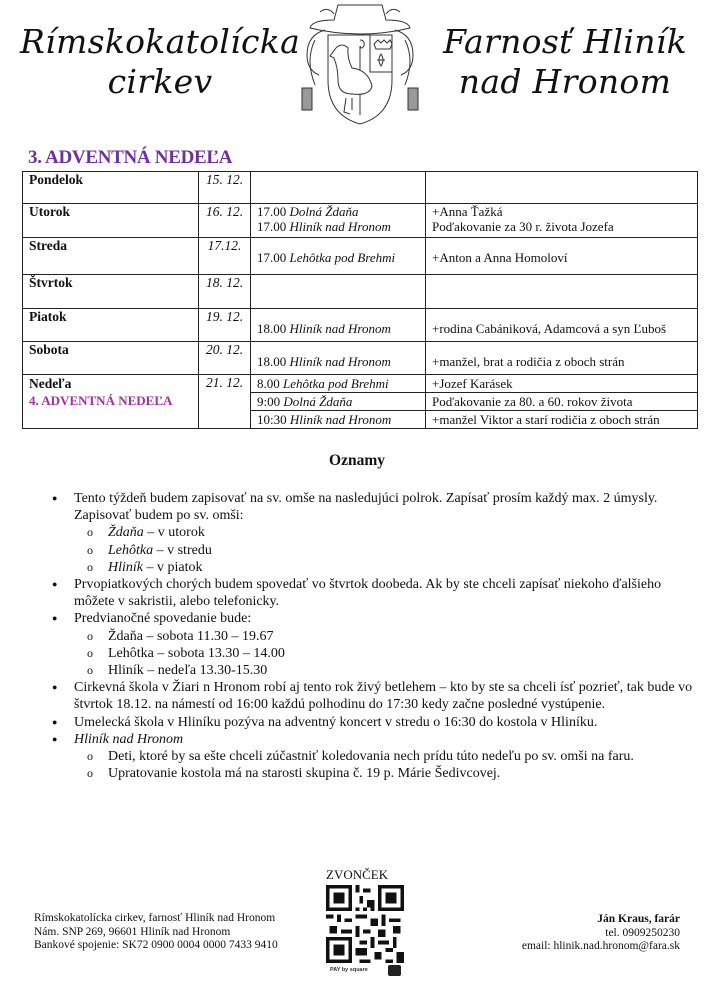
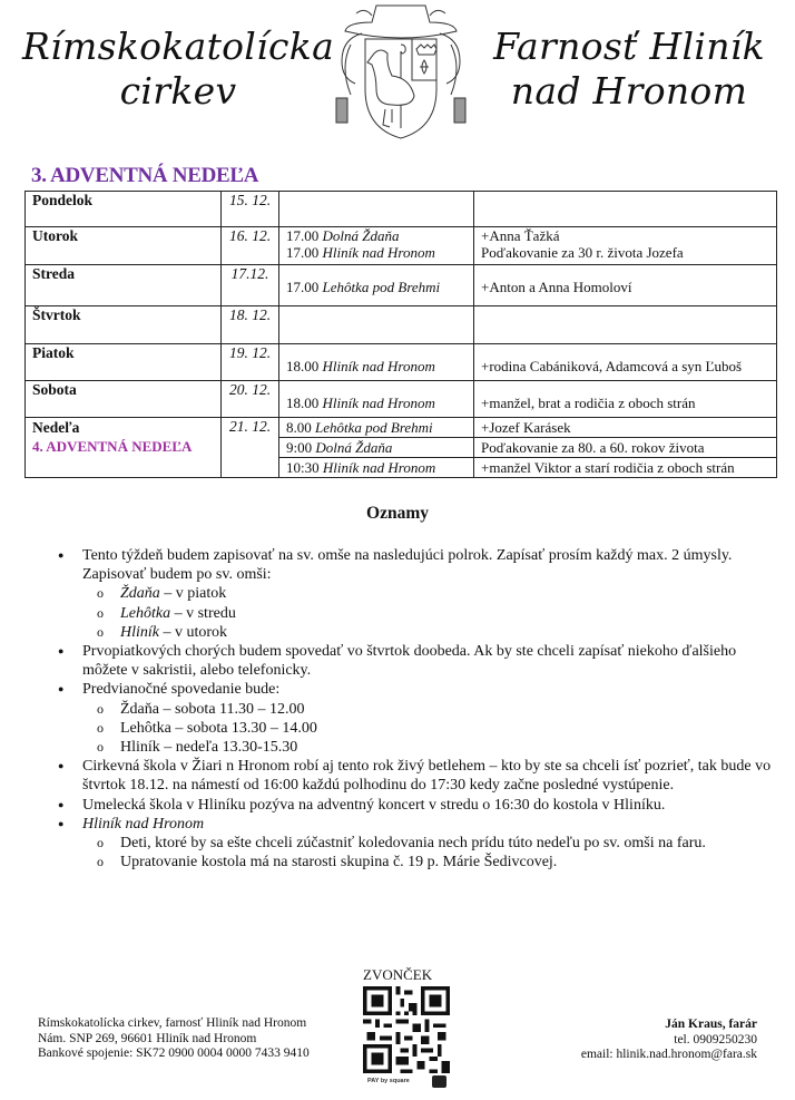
  Rímskokatolícka
  cirkev
  Farnosť Hliník
  nad Hronom
  3. ADVENTNÁ NEDEĽA
  Pondelok	15. 12.
  Utorok	16. 12.	17.00 Dolná Ždaňa 17.00 Hliník nad Hronom	+Anna Ťažká Poďakovanie za 30 r. života Jozefa
  Streda	17.12.	17.00 Lehôtka pod Brehmi	+Anton a Anna Homoloví
  Štvrtok	18. 12.
  Piatok	19. 12.	18.00 Hliník nad Hronom	+rodina Cabániková, Adamcová a syn Ľuboš
  Sobota	20. 12.	18.00 Hliník nad Hronom	+manžel, brat a rodičia z oboch strán
  Nedeľa 4. ADVENTNÁ NEDEĽA	21. 12.	8.00 Lehôtka pod Brehmi	+Jozef Karásek
  9:00 Dolná Ždaňa	Poďakovanie za 80. a 60. rokov života
  10:30 Hliník nad Hronom	+manžel Viktor a starí rodičia z oboch strán
  Oznamy
  Tento týždeň budem zapisovať na sv. omše na nasledujúci polrok. Zapísať prosím každý max. 2 úmysly. Zapisovať budem po sv. omši:
- Ždaňa – v utorok
+ Ždaňa – v piatok
  Lehôtka – v stredu
- Hliník – v piatok
+ Hliník – v utorok
  Prvopiatkových chorých budem spovedať vo štvrtok doobeda. Ak by ste chceli zapísať niekoho ďalšieho môžete v sakristii, alebo telefonicky.
  Predvianočné spovedanie bude:
- Ždaňa – sobota 11.30 – 19.67
+ Ždaňa – sobota 11.30 – 12.00
  Lehôtka – sobota 13.30 – 14.00
  Hliník – nedeľa 13.30-15.30
  Cirkevná škola v Žiari n Hronom robí aj tento rok živý betlehem – kto by ste sa chceli ísť pozrieť, tak bude vo štvrtok 18.12. na námestí od 16:00 každú polhodinu do 17:30 kedy začne posledné vystúpenie.
  Umelecká škola v Hliníku pozýva na adventný koncert v stredu o 16:30 do kostola v Hliníku.
  Hliník nad Hronom
  Deti, ktoré by sa ešte chceli zúčastniť koledovania nech prídu túto nedeľu po sv. omši na faru.
  Upratovanie kostola má na starosti skupina č. 19 p. Márie Šedivcovej.
  Rímskokatolícka cirkev, farnosť Hliník nad Hronom
  Nám. SNP 269, 96601 Hliník nad Hronom
  Bankové spojenie: SK72 0900 0004 0000 7433 9410
  ZVONČEK
  Ján Kraus, farár
  tel. 0909250230
  email: hlinik.nad.hronom@fara.sk
